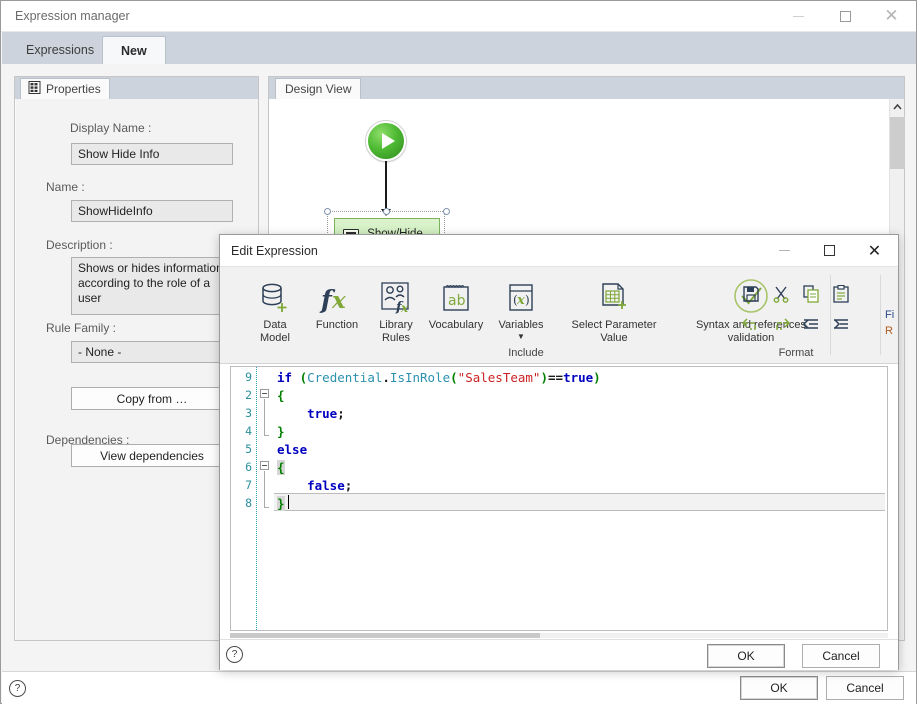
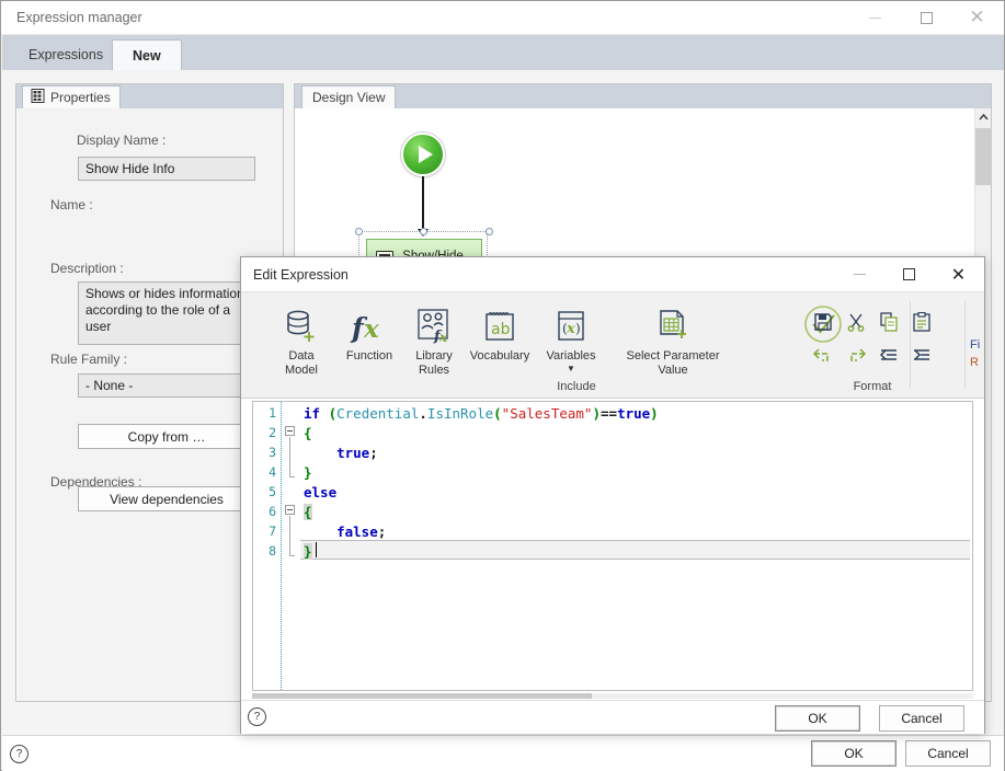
  Expression manager
  ✕
  Expressions
  New
  Properties
  Display Name :
  Show Hide Info
  Name :
- ShowHideInfo
  Description :
  Shows or hides informatio according to the role of a user
  Rule Family :
  - None -
  Copy from …
  Dependencies :
  View dependencies
  Design View
  ?
  OK
  Cancel
  Edit Expression
  ✕
  Data
  Model
  f
  x
  Function
  f
  x
  Library
  Rules
  ab
  Vocabulary
  (
  x
  )
  Variables
  ▼
  Select Parameter
  Value
- Syntax and references
- validation
  Include
  Format
  Fi
  R
- 9
+ 1
  2
  3
  4
  5
  6
  7
  8
  if (Credential.IsInRole("SalesTeam")==true)
  {
  true;
  }
  else
  {
  false;
  }
  ?
  OK
  Cancel
